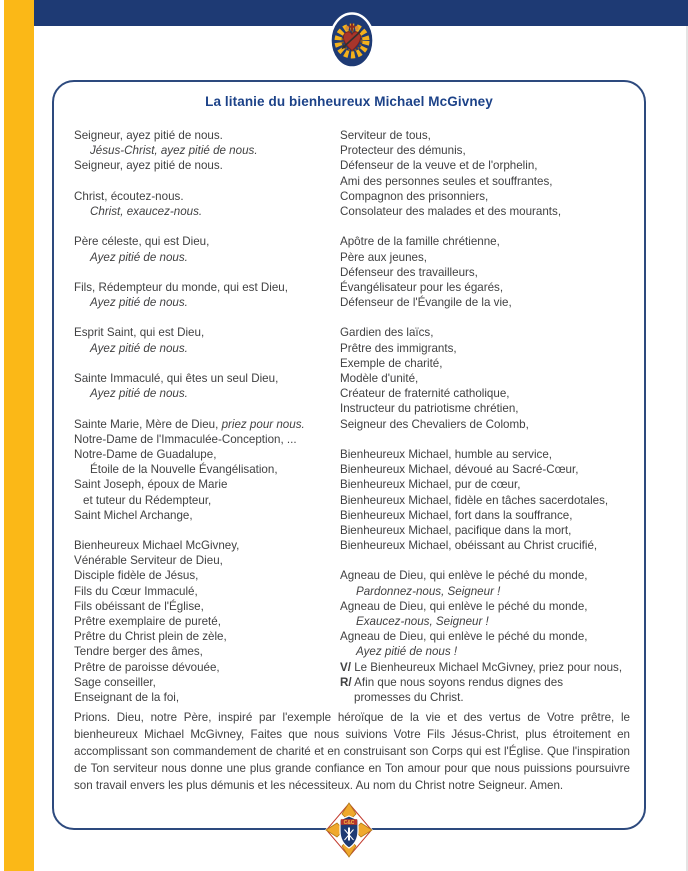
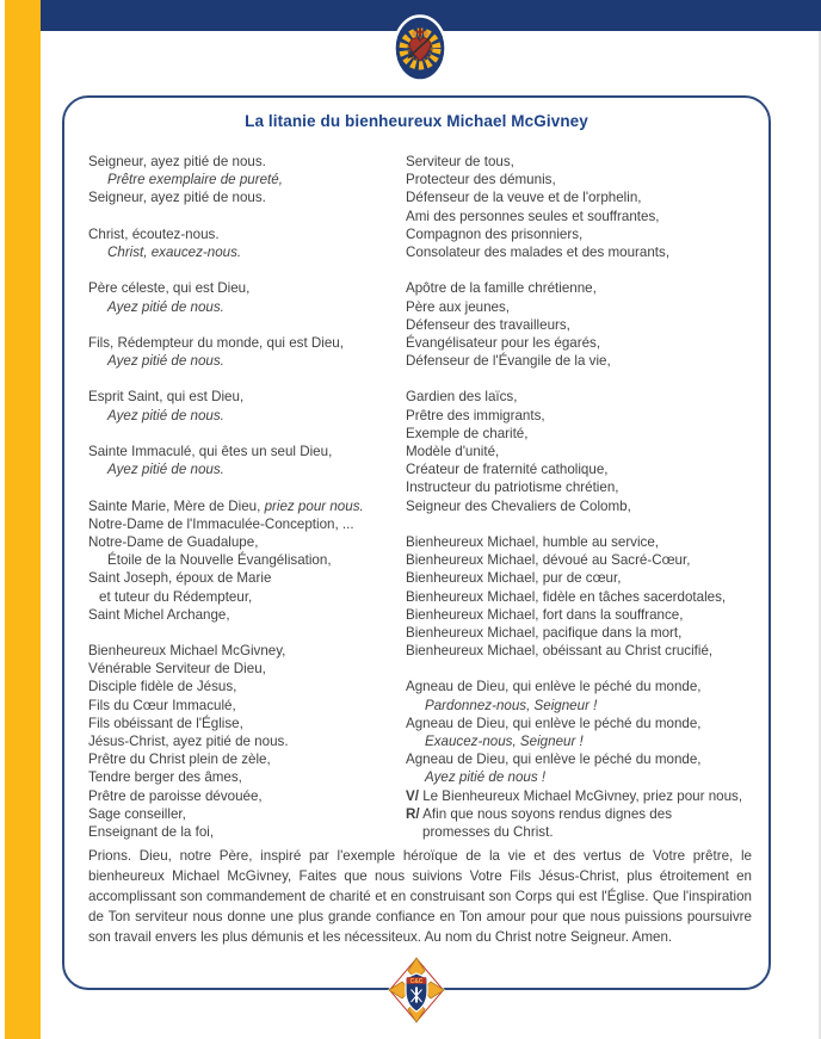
  La litanie du bienheureux Michael McGivney
  Seigneur, ayez pitié de nous.
- Jésus-Christ, ayez pitié de nous.
+ Prêtre exemplaire de pureté,
  Seigneur, ayez pitié de nous.
  Christ, écoutez-nous.
  Christ, exaucez-nous.
  Père céleste, qui est Dieu,
  Ayez pitié de nous.
  Fils, Rédempteur du monde, qui est Dieu,
  Ayez pitié de nous.
  Esprit Saint, qui est Dieu,
  Ayez pitié de nous.
  Sainte Immaculé, qui êtes un seul Dieu,
  Ayez pitié de nous.
  Sainte Marie, Mère de Dieu, priez pour nous.
  Notre-Dame de l'Immaculée-Conception, ...
  Notre-Dame de Guadalupe,
  Étoile de la Nouvelle Évangélisation,
  Saint Joseph, époux de Marie
  et tuteur du Rédempteur,
  Saint Michel Archange,
  Bienheureux Michael McGivney,
  Vénérable Serviteur de Dieu,
  Disciple fidèle de Jésus,
  Fils du Cœur Immaculé,
  Fils obéissant de l'Église,
- Prêtre exemplaire de pureté,
+ Jésus-Christ, ayez pitié de nous.
  Prêtre du Christ plein de zèle,
  Tendre berger des âmes,
  Prêtre de paroisse dévouée,
  Sage conseiller,
  Enseignant de la foi,
  Serviteur de tous,
  Protecteur des démunis,
  Défenseur de la veuve et de l'orphelin,
  Ami des personnes seules et souffrantes,
  Compagnon des prisonniers,
  Consolateur des malades et des mourants,
  Apôtre de la famille chrétienne,
  Père aux jeunes,
  Défenseur des travailleurs,
  Évangélisateur pour les égarés,
  Défenseur de l'Évangile de la vie,
  Gardien des laïcs,
  Prêtre des immigrants,
  Exemple de charité,
  Modèle d'unité,
  Créateur de fraternité catholique,
  Instructeur du patriotisme chrétien,
  Seigneur des Chevaliers de Colomb,
  Bienheureux Michael, humble au service,
  Bienheureux Michael, dévoué au Sacré-Cœur,
  Bienheureux Michael, pur de cœur,
  Bienheureux Michael, fidèle en tâches sacerdotales,
  Bienheureux Michael, fort dans la souffrance,
  Bienheureux Michael, pacifique dans la mort,
  Bienheureux Michael, obéissant au Christ crucifié,
  Agneau de Dieu, qui enlève le péché du monde,
  Pardonnez-nous, Seigneur !
  Agneau de Dieu, qui enlève le péché du monde,
  Exaucez-nous, Seigneur !
  Agneau de Dieu, qui enlève le péché du monde,
  Ayez pitié de nous !
  V/ Le Bienheureux Michael McGivney, priez pour nous,
  R/ Afin que nous soyons rendus dignes des
  promesses du Christ.
  Prions. Dieu, notre Père, inspiré par l'exemple héroïque de la vie et des vertus de Votre prêtre, le bienheureux Michael McGivney, Faites que nous suivions Votre Fils Jésus-Christ, plus étroitement en accomplissant son commandement de charité et en construisant son Corps qui est l'Église. Que l'inspiration de Ton serviteur nous donne une plus grande confiance en Ton amour pour que nous puissions poursuivre son travail envers les plus démunis et les nécessiteux. Au nom du Christ notre Seigneur. Amen.
